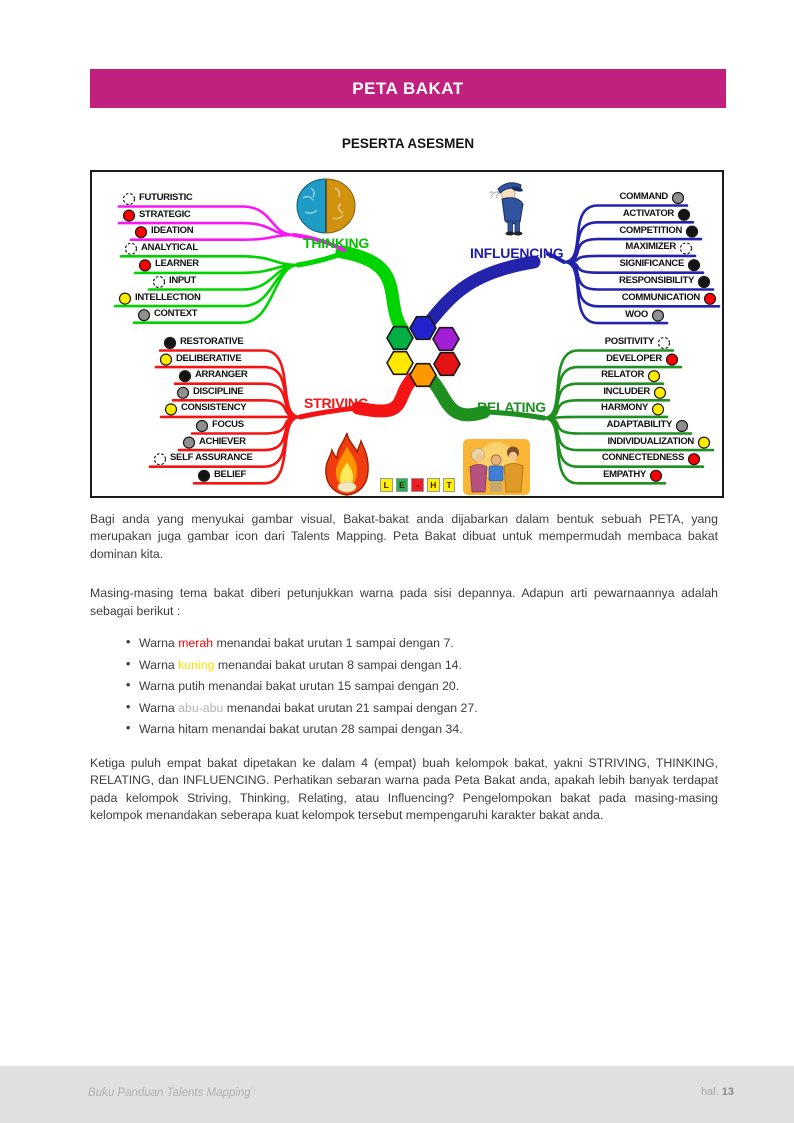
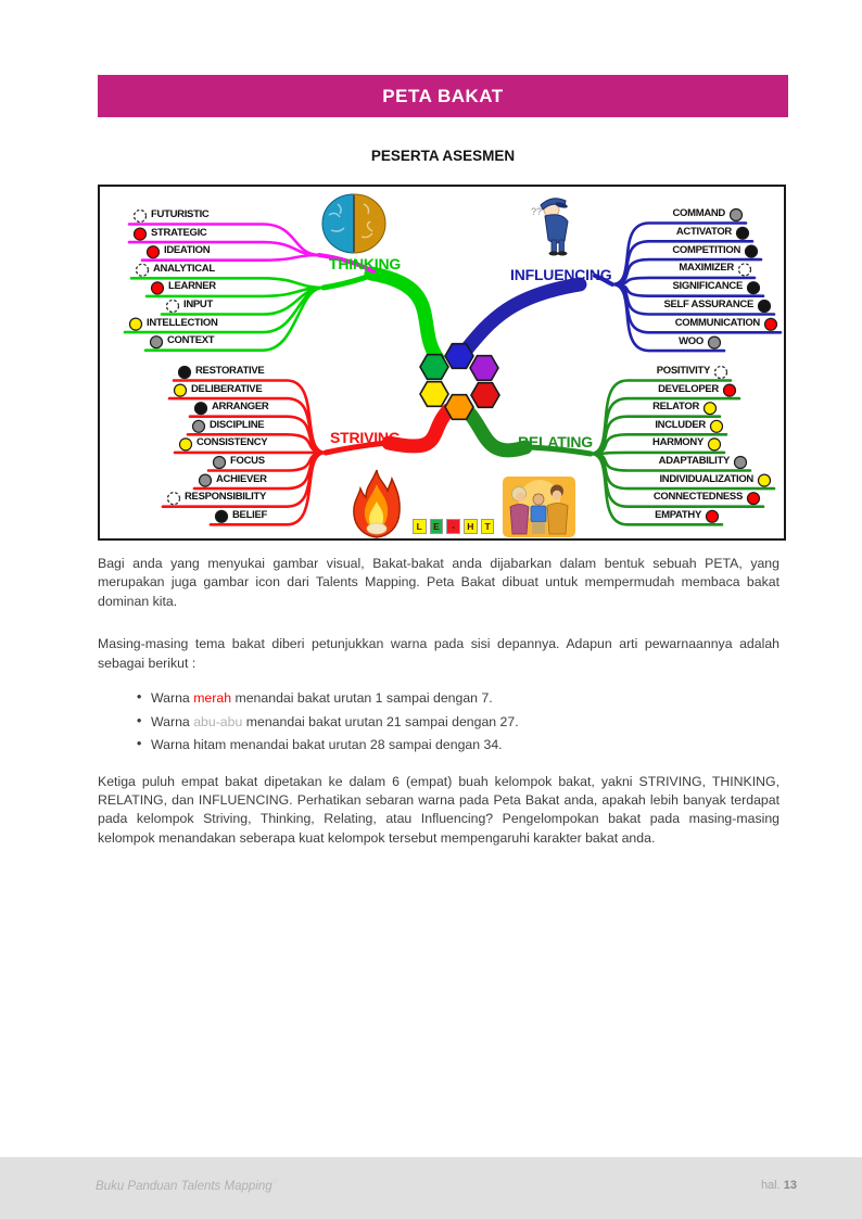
  PETA BAKAT
  PESERTA ASESMEN
  ??
  FUTURISTIC
  STRATEGIC
  IDEATION
  ANALYTICAL
  LEARNER
  INPUT
  INTELLECTION
  CONTEXT
  THINKING
  COMMAND
  ACTIVATOR
  COMPETITION
  MAXIMIZER
  SIGNIFICANCE
- RESPONSIBILITY
+ SELF ASSURANCE
  COMMUNICATION
  WOO
  INFLUENCING
  RESTORATIVE
  DELIBERATIVE
  ARRANGER
  DISCIPLINE
  CONSISTENCY
  FOCUS
  ACHIEVER
- SELF ASSURANCE
+ RESPONSIBILITY
  BELIEF
  STRIVING
  POSITIVITY
  DEVELOPER
  RELATOR
  INCLUDER
  HARMONY
  ADAPTABILITY
  INDIVIDUALIZATION
  CONNECTEDNESS
  EMPATHY
  RELATING
  L
  E
  -
  H
  T
  Bagi anda yang menyukai gambar visual, Bakat-bakat anda dijabarkan dalam bentuk sebuah PETA, yang merupakan juga gambar icon dari Talents Mapping. Peta Bakat dibuat untuk mempermudah membaca bakat dominan kita.
  Masing-masing tema bakat diberi petunjukkan warna pada sisi depannya. Adapun arti pewarnaannya adalah sebagai berikut :
  Warna merah menandai bakat urutan 1 sampai dengan 7.
- Warna kuning menandai bakat urutan 8 sampai dengan 14.
- Warna putih menandai bakat urutan 15 sampai dengan 20.
  Warna abu-abu menandai bakat urutan 21 sampai dengan 27.
  Warna hitam menandai bakat urutan 28 sampai dengan 34.
- Ketiga puluh empat bakat dipetakan ke dalam 4 (empat) buah kelompok bakat, yakni STRIVING, THINKING, RELATING, dan INFLUENCING. Perhatikan sebaran warna pada Peta Bakat anda, apakah lebih banyak terdapat pada kelompok Striving, Thinking, Relating, atau Influencing? Pengelompokan bakat pada masing-masing kelompok menandakan seberapa kuat kelompok tersebut mempengaruhi karakter bakat anda.
+ Ketiga puluh empat bakat dipetakan ke dalam 6 (empat) buah kelompok bakat, yakni STRIVING, THINKING, RELATING, dan INFLUENCING. Perhatikan sebaran warna pada Peta Bakat anda, apakah lebih banyak terdapat pada kelompok Striving, Thinking, Relating, atau Influencing? Pengelompokan bakat pada masing-masing kelompok menandakan seberapa kuat kelompok tersebut mempengaruhi karakter bakat anda.
  Buku Panduan Talents Mapping
  hal. 13
